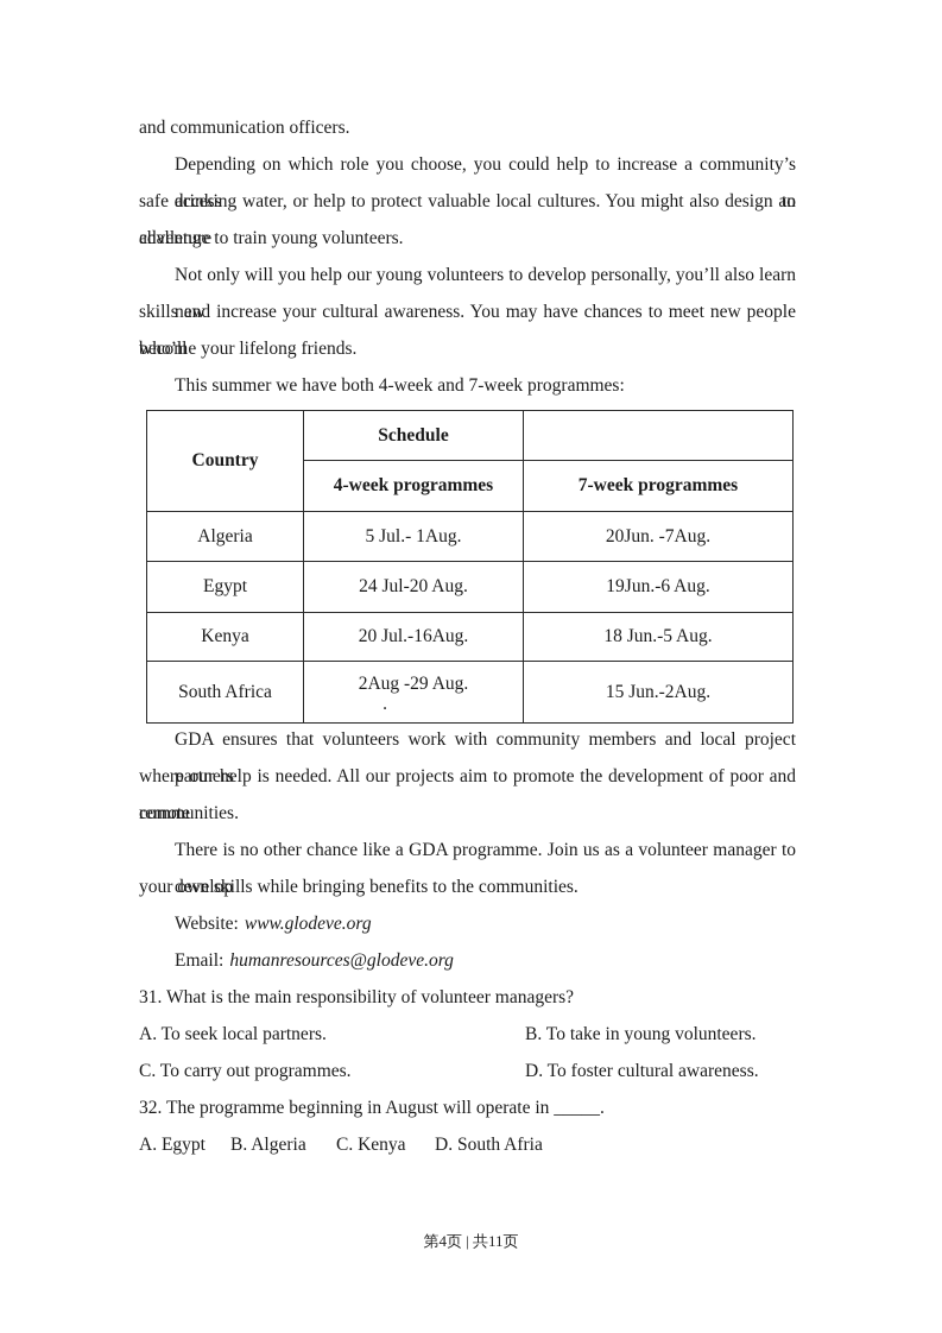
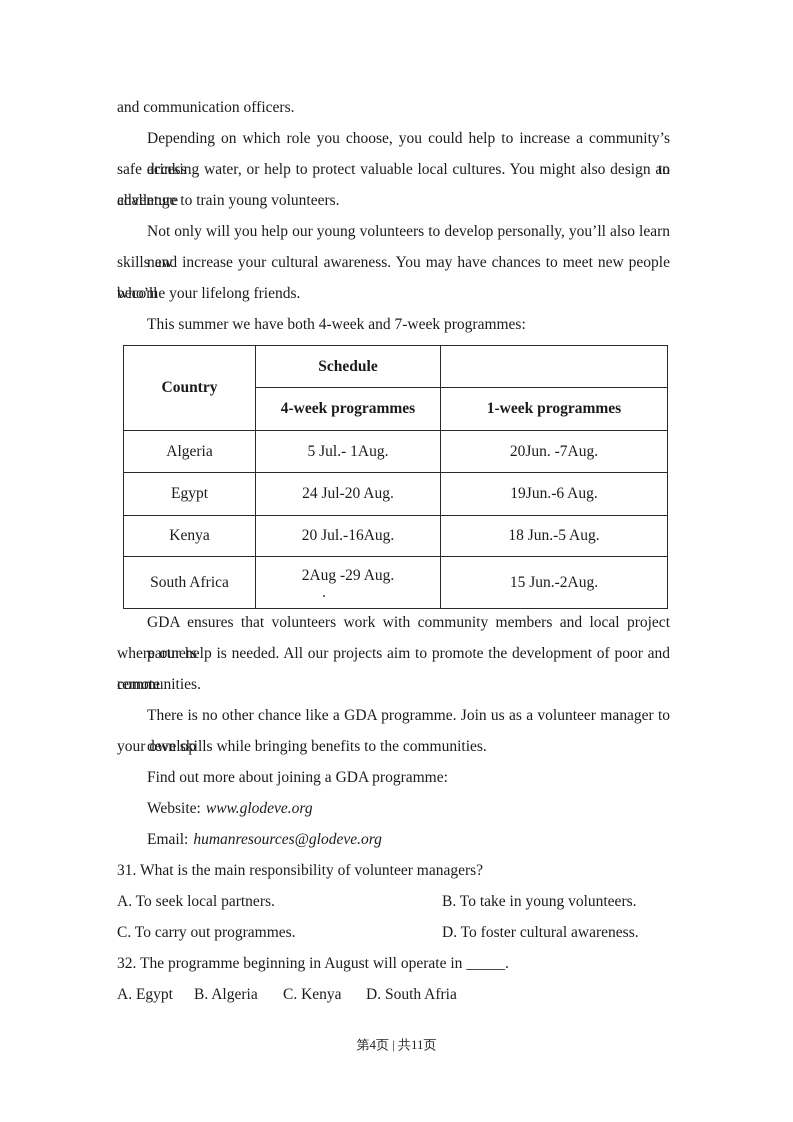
  and communication officers.
  Depending on which role you choose, you could help to increase a community’s access to
  safe drinking water, or help to protect valuable local cultures. You might also design an adventure
  challenge to train young volunteers.
  Not only will you help our young volunteers to develop personally, you’ll also learn new
  skills and increase your cultural awareness. You may have chances to meet new people who’ll
  become your lifelong friends.
  This summer we have both 4-week and 7-week programmes:
  Country	Schedule
- 4-week programmes	7-week programmes
+ 4-week programmes	1-week programmes
  Algeria	5 Jul.- 1Aug.	20Jun. -7Aug.
  Egypt	24 Jul-20 Aug.	19Jun.-6 Aug.
  Kenya	20 Jul.-16Aug.	18 Jun.-5 Aug.
  South Africa	2Aug -29 Aug. .	15 Jun.-2Aug.
  GDA ensures that volunteers work with community members and local project partners
  where our help is needed. All our projects aim to promote the development of poor and remote
  communities.
  There is no other chance like a GDA programme. Join us as a volunteer manager to develop
  your own skills while bringing benefits to the communities.
+ Find out more about joining a GDA programme:
  Website: www.glodeve.org
  Email: humanresources@glodeve.org
  31. What is the main responsibility of volunteer managers?
  A. To seek local partners.
  B. To take in young volunteers.
  C. To carry out programmes.
  D. To foster cultural awareness.
  32. The programme beginning in August will operate in _____.
  A. Egypt
  B. Algeria
  C. Kenya
  D. South Afria
  第4页 | 共11页
